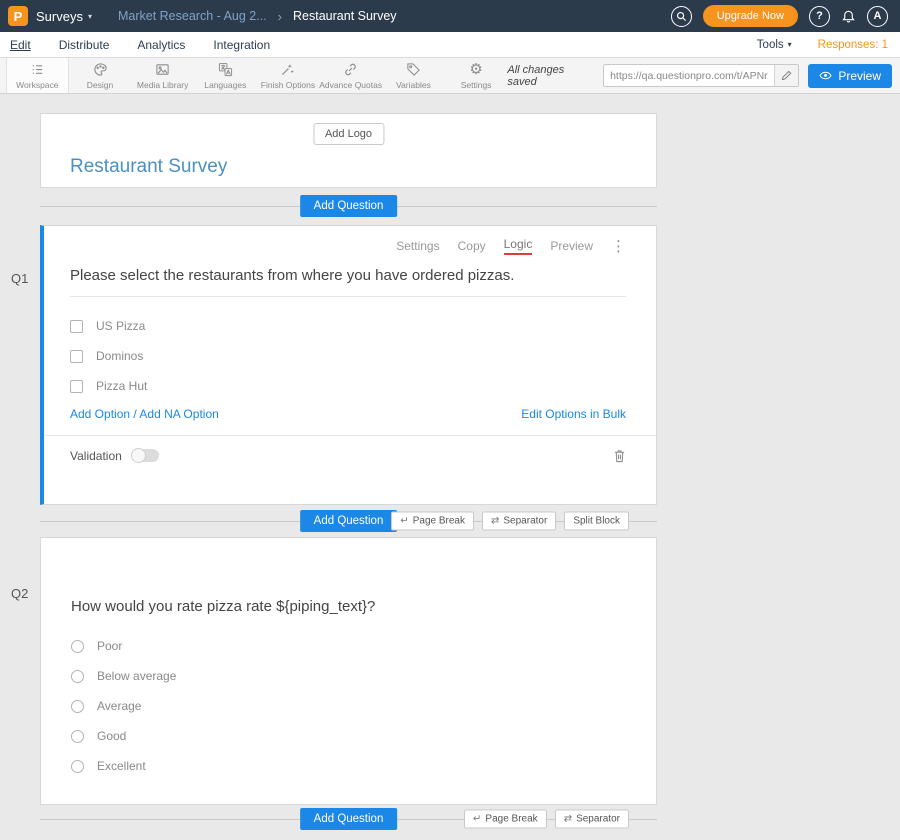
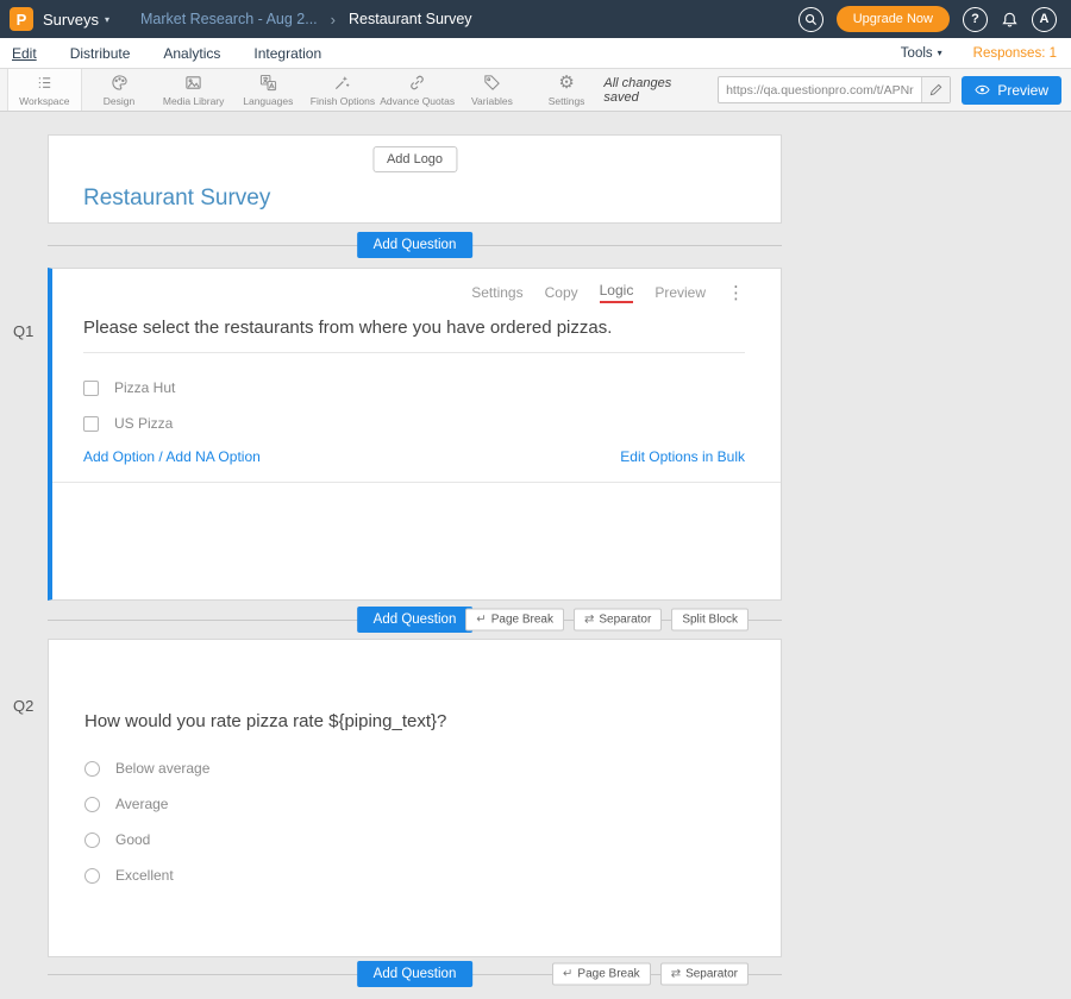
  P
  Surveys
  ▾
  Market Research - Aug 2...
  ›
  Restaurant Survey
  Upgrade Now
  ?
  A
  Edit
  Distribute
  Analytics
  Integration
  Tools
  ▾
  Responses: 1
  Workspace
  Design
  Media Library
  Languages
  Finish Options
  Advance Quotas
  Variables
  ⚙
  Settings
  All changes saved
  https://qa.questionpro.com/t/APNr
  Preview
  Q1
  Q2
  Add Logo
  Restaurant Survey
  Add Question
  Settings
  Copy
  Logic
  Preview
  ⋮
  Please select the restaurants from where you have ordered pizzas.
- US Pizza
+ Pizza Hut
- Dominos
- Pizza Hut
+ US Pizza
  Add Option / Add NA Option
  Edit Options in Bulk
- Validation
  Add Question
  ↵
  Page Break
  ⇄
  Separator
  Split Block
  How would you rate pizza rate ${piping_text}?
- Poor
  Below average
  Average
  Good
  Excellent
  Add Question
  ↵
  Page Break
  ⇄
  Separator
